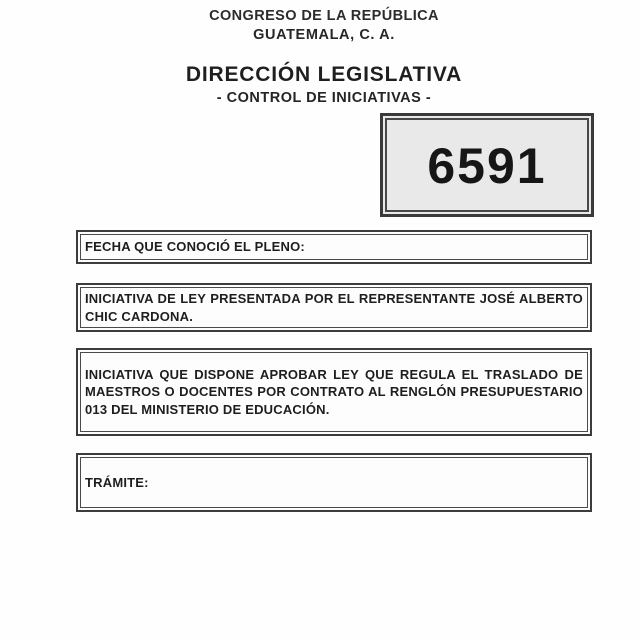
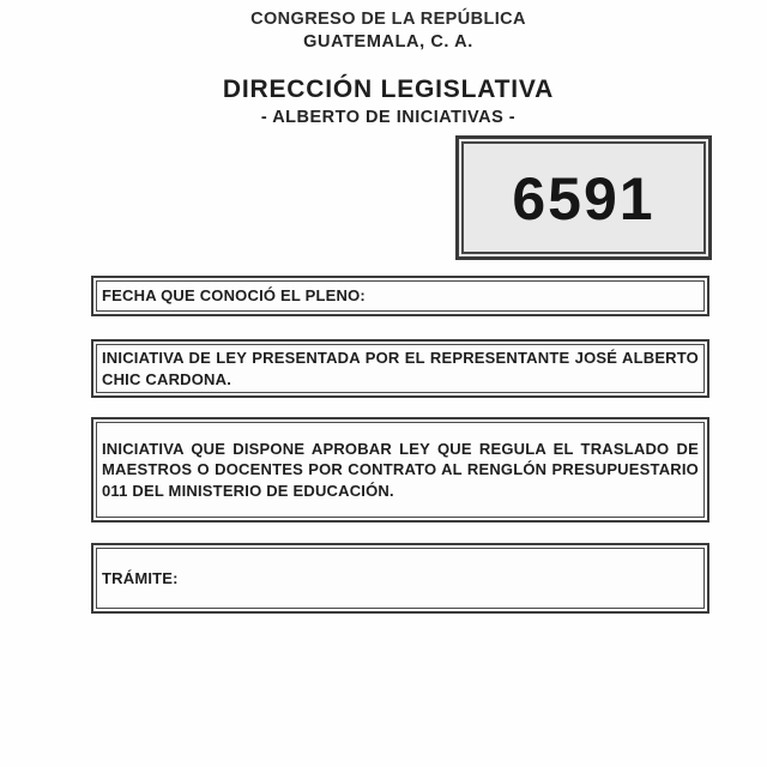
  CONGRESO DE LA REPÚBLICA
  GUATEMALA, C. A.
  DIRECCIÓN LEGISLATIVA
- - CONTROL DE INICIATIVAS -
+ - ALBERTO DE INICIATIVAS -
  6591
  FECHA QUE CONOCIÓ EL PLENO:
  INICIATIVA DE LEY PRESENTADA POR EL REPRESENTANTE JOSÉ ALBERTO CHIC CARDONA.
- INICIATIVA QUE DISPONE APROBAR LEY QUE REGULA EL TRASLADO DE MAESTROS O DOCENTES POR CONTRATO AL RENGLÓN PRESUPUESTARIO 013 DEL MINISTERIO DE EDUCACIÓN.
+ INICIATIVA QUE DISPONE APROBAR LEY QUE REGULA EL TRASLADO DE MAESTROS O DOCENTES POR CONTRATO AL RENGLÓN PRESUPUESTARIO 011 DEL MINISTERIO DE EDUCACIÓN.
  TRÁMITE:
